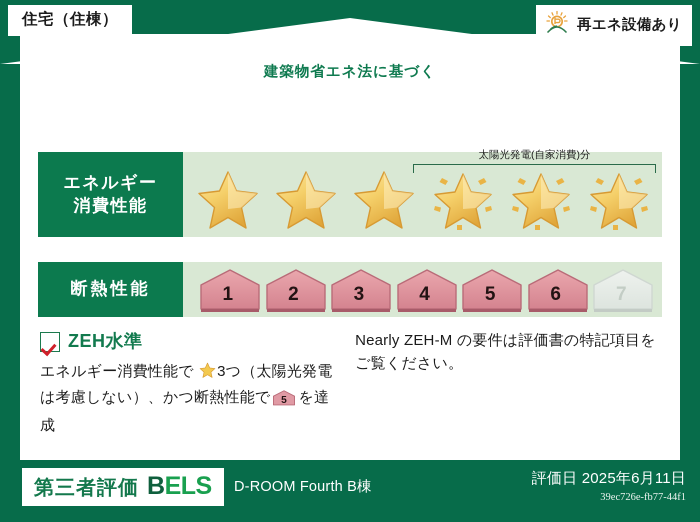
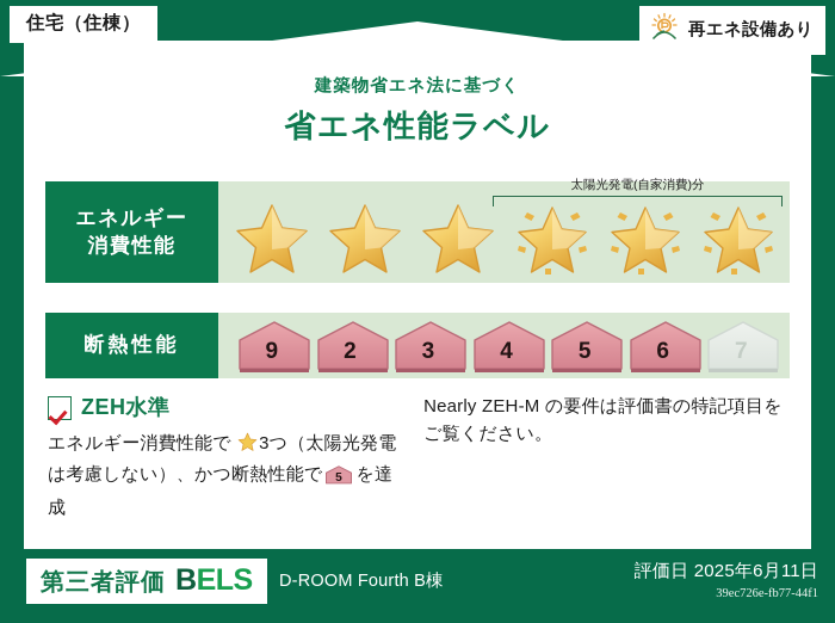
  住宅（住棟）
  再エネ設備あり
  建築物省エネ法に基づく
+ 省エネ性能ラベル
  エネルギー
  消費性能
  太陽光発電(自家消費)分
  断熱性能
- 1
+ 9
  2
  3
  4
  5
  6
  7
  ZEH水準
  エネルギー消費性能で 3つ（太陽光発電
  は考慮しない）、かつ断熱性能で
  5
  を達成
  Nearly ZEH-M の要件は評価書の特記項目をご覧ください。
  第三者評価
  BELS
  D-ROOM Fourth B棟
  評価日 2025年6月11日
  39ec726e-fb77-44f1
